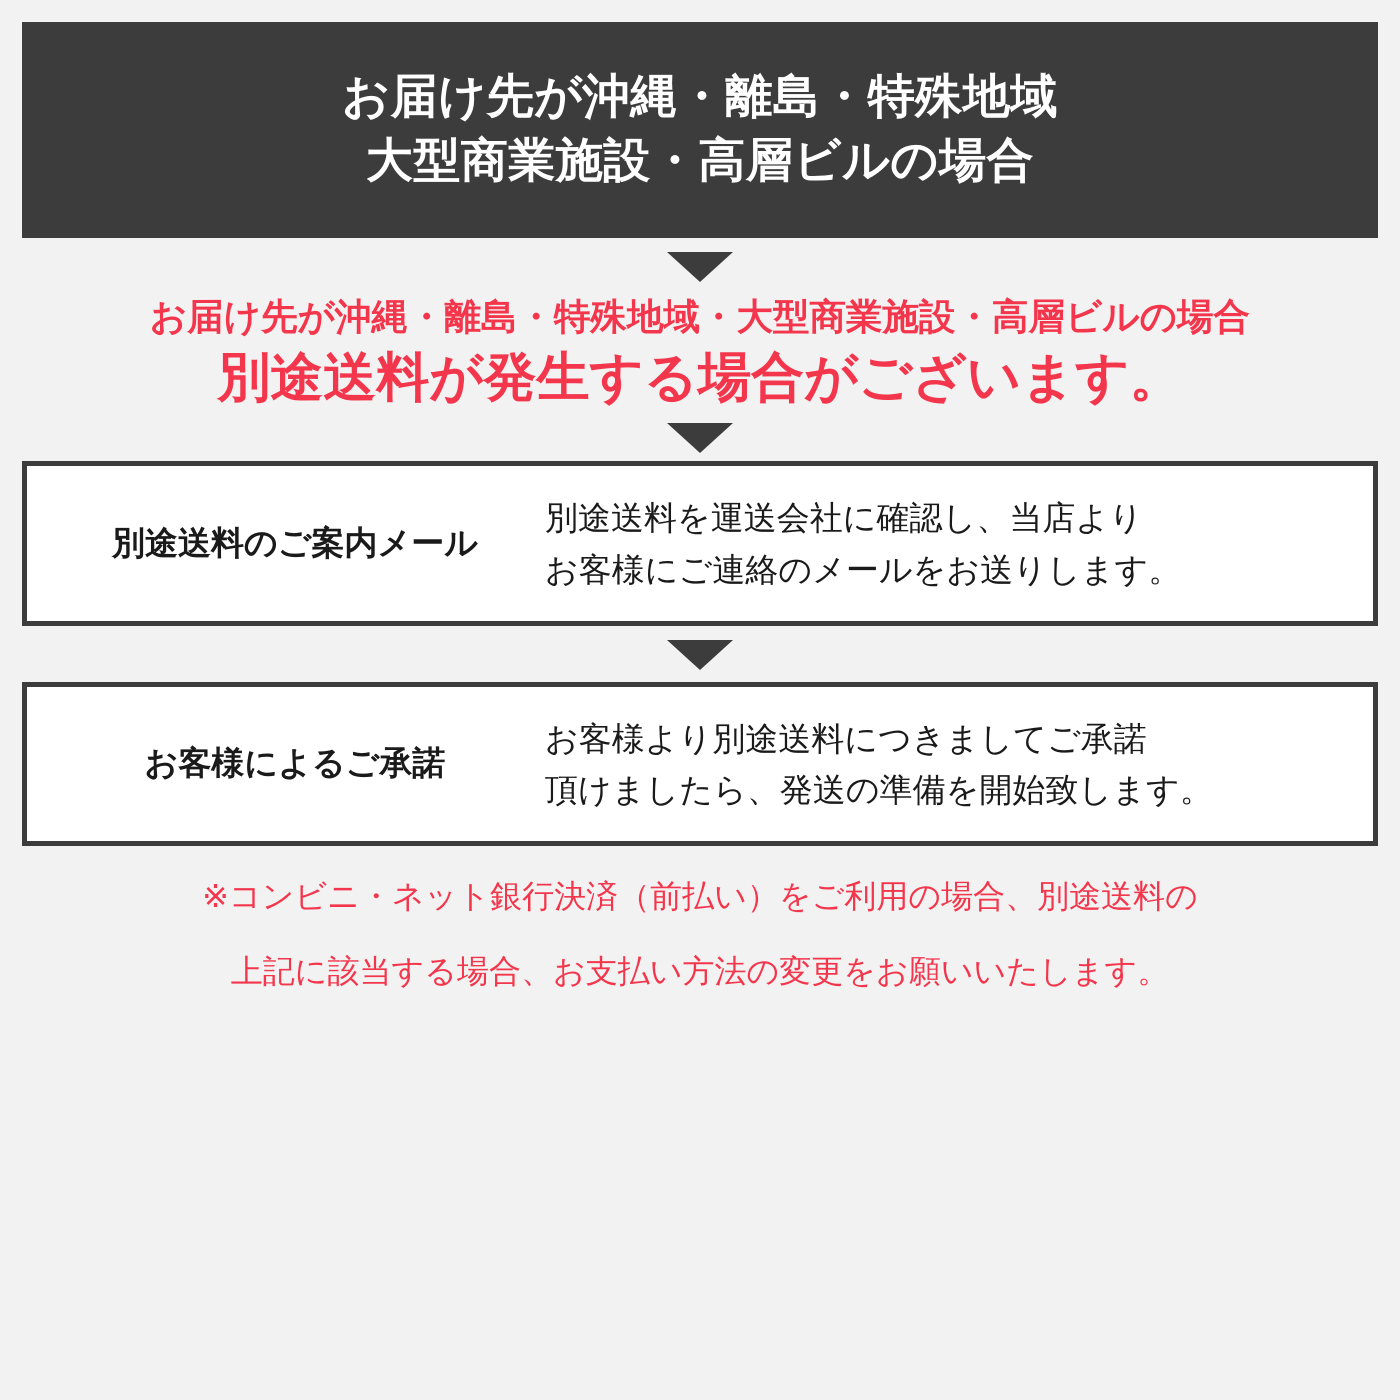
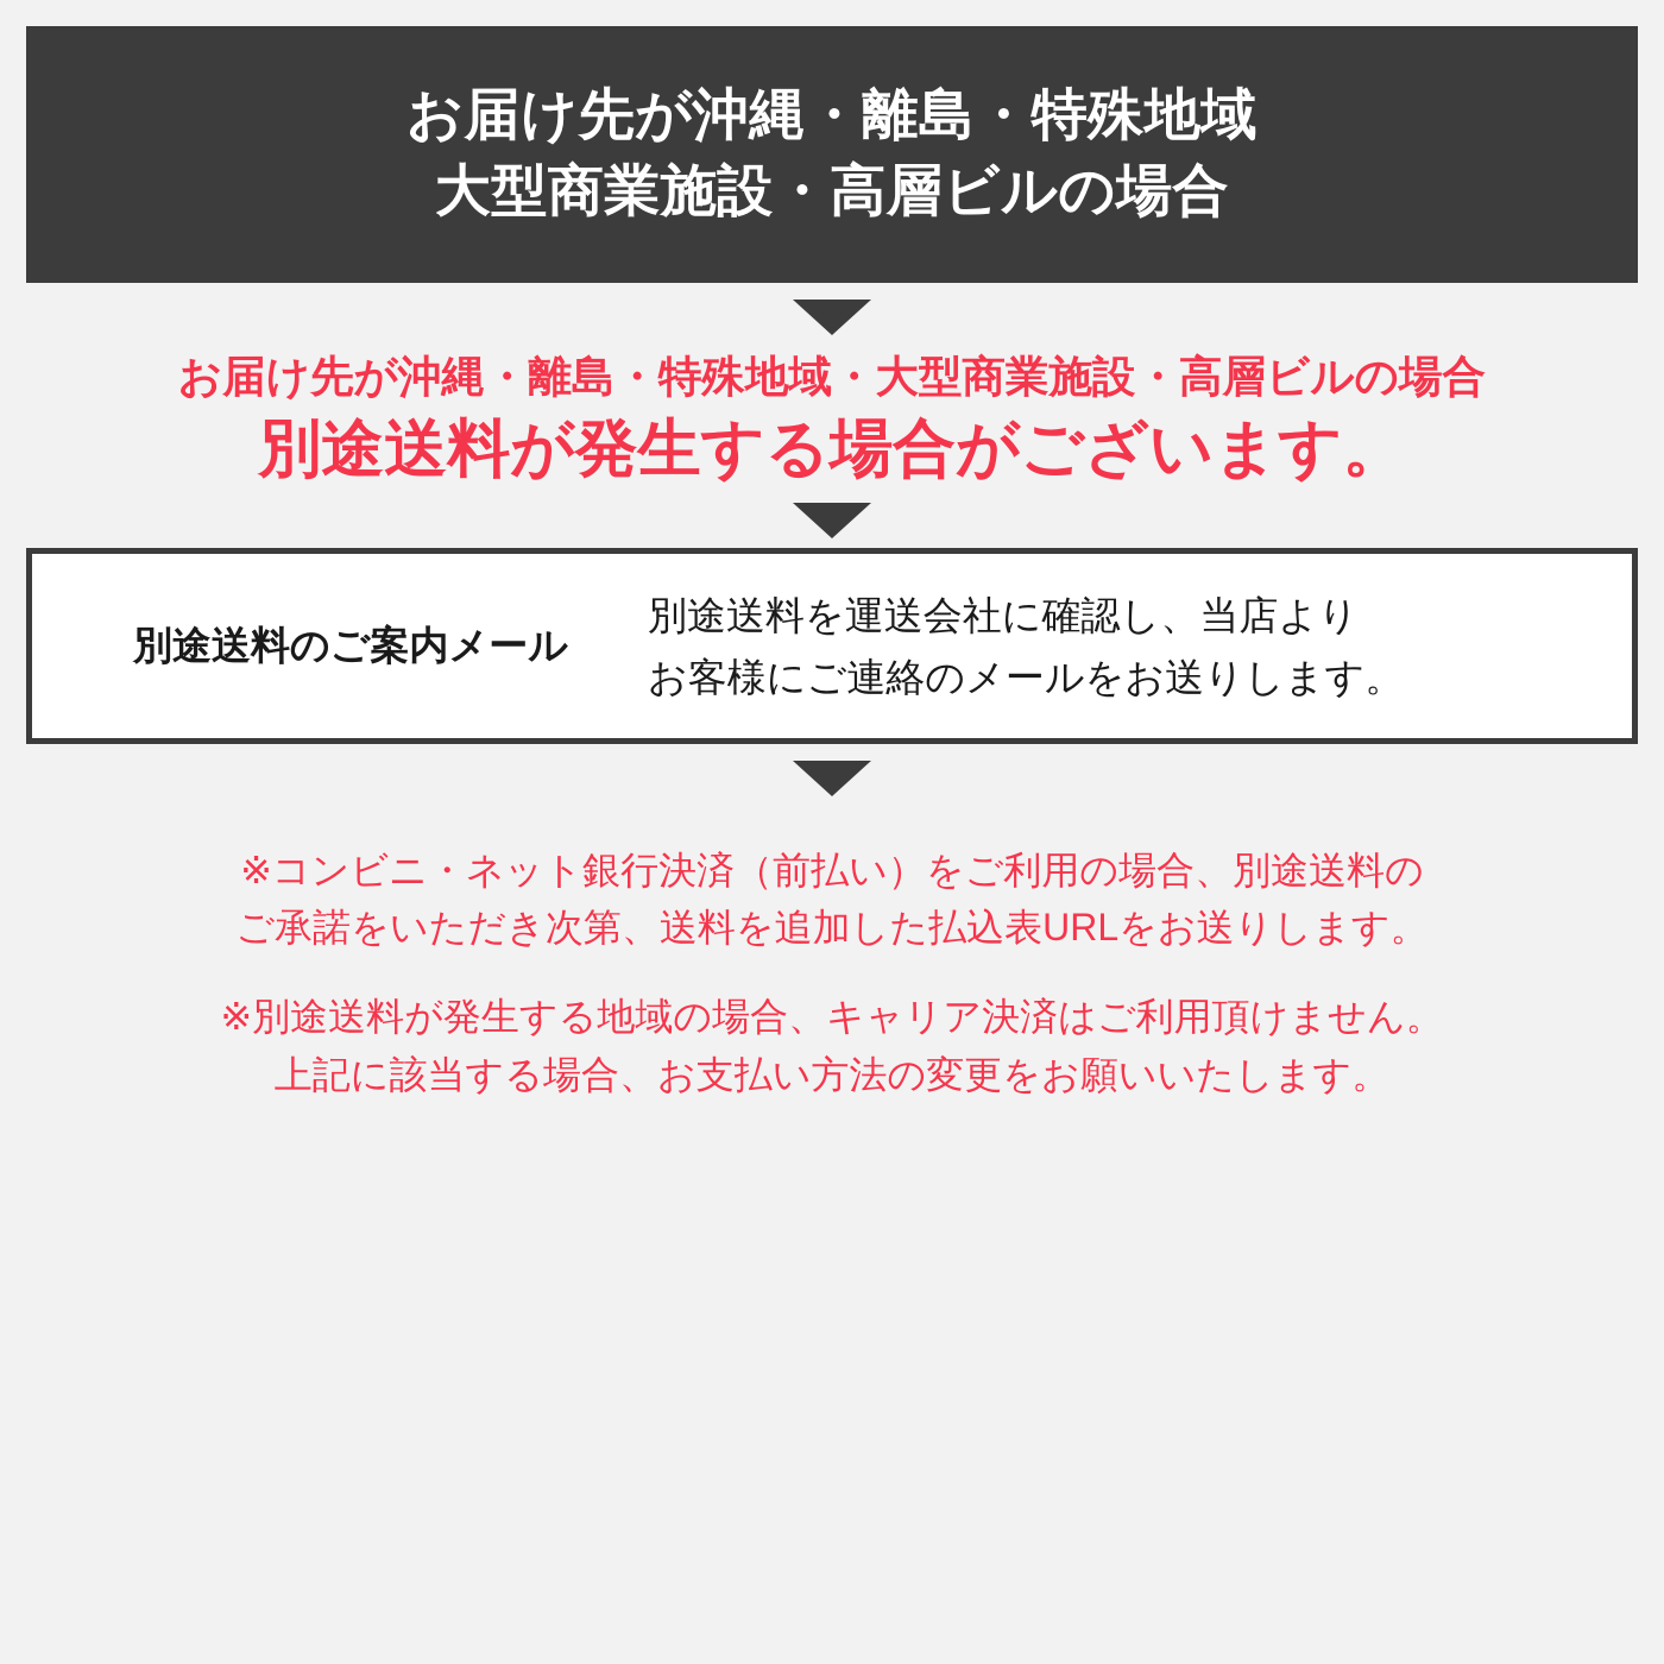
  お届け先が沖縄・離島・特殊地域
  大型商業施設・高層ビルの場合
  お届け先が沖縄・離島・特殊地域・大型商業施設・高層ビルの場合
  別途送料が発生する場合がございます。
  別途送料のご案内メール
  別途送料を運送会社に確認し、当店より
  お客様にご連絡のメールをお送りします。
- お客様によるご承諾
- お客様より別途送料につきましてご承諾
- 頂けましたら、発送の準備を開始致します。
  ※コンビニ・ネット銀行決済（前払い）をご利用の場合、別途送料の
+ ご承諾をいただき次第、送料を追加した払込表URLをお送りします。
+ ※別途送料が発生する地域の場合、キャリア決済はご利用頂けません。
  上記に該当する場合、お支払い方法の変更をお願いいたします。
